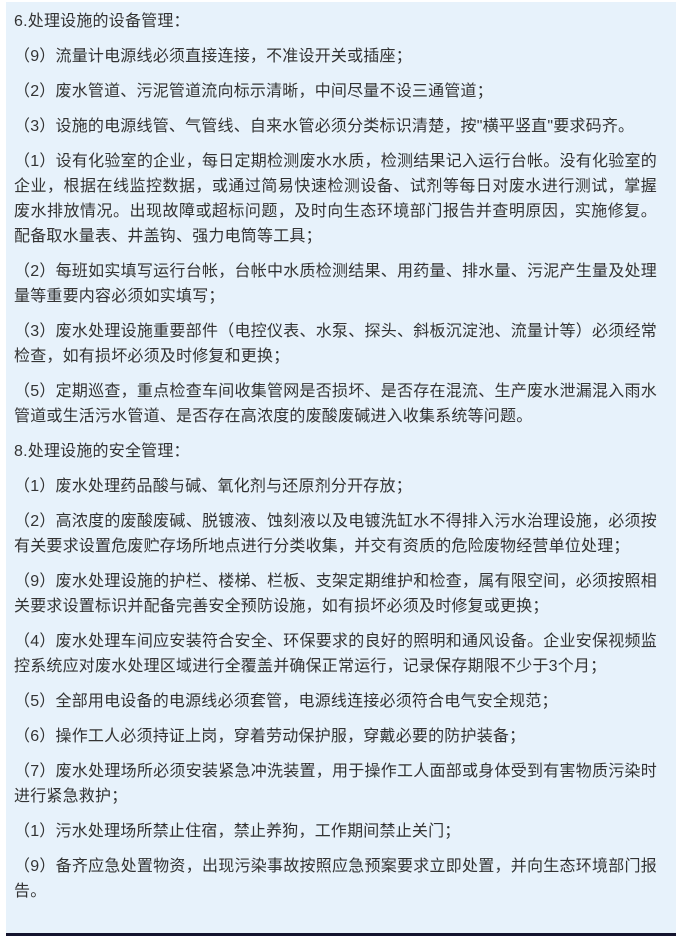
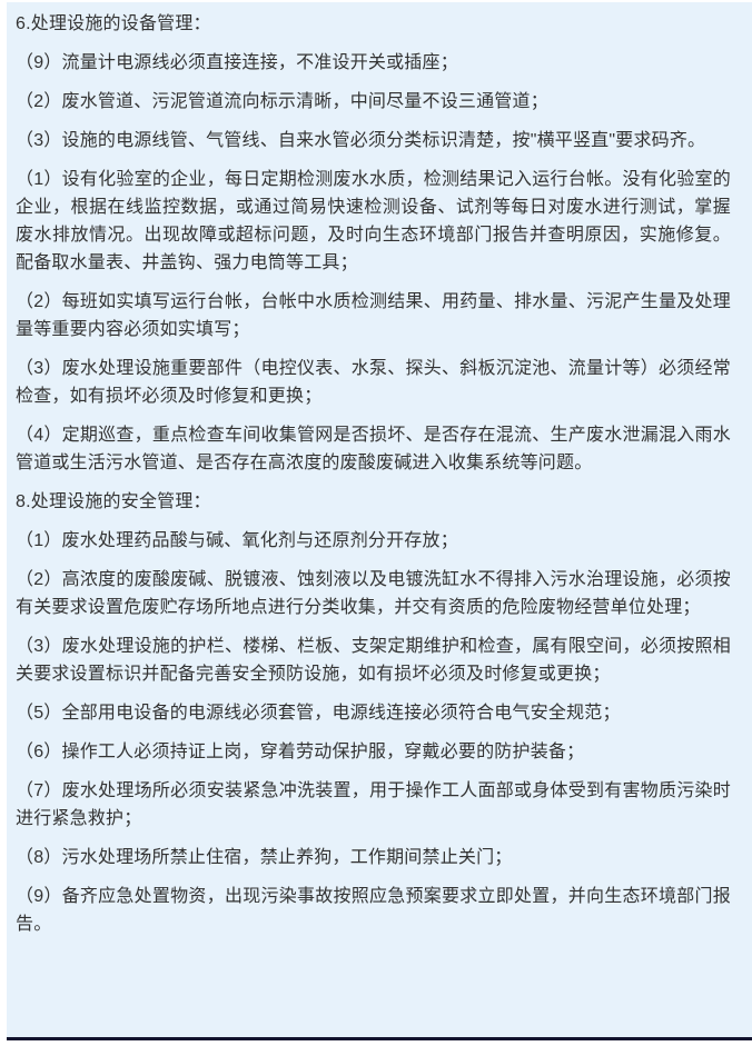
  6.处理设施的设备管理：
  （9）流量计电源线必须直接连接，不准设开关或插座；
  （2）废水管道、污泥管道流向标示清晰，中间尽量不设三通管道；
  （3）设施的电源线管、气管线、自来水管必须分类标识清楚，按"横平竖直"要求码齐。
  （1）设有化验室的企业，每日定期检测废水水质，检测结果记入运行台帐。没有化验室的企业，根据在线监控数据，或通过简易快速检测设备、试剂等每日对废水进行测试，掌握废水排放情况。出现故障或超标问题，及时向生态环境部门报告并查明原因，实施修复。配备取水量表、井盖钩、强力电筒等工具；
  （2）每班如实填写运行台帐，台帐中水质检测结果、用药量、排水量、污泥产生量及处理量等重要内容必须如实填写；
  （3）废水处理设施重要部件（电控仪表、水泵、探头、斜板沉淀池、流量计等）必须经常检查，如有损坏必须及时修复和更换；
- （5）定期巡查，重点检查车间收集管网是否损坏、是否存在混流、生产废水泄漏混入雨水管道或生活污水管道、是否存在高浓度的废酸废碱进入收集系统等问题。
+ （4）定期巡查，重点检查车间收集管网是否损坏、是否存在混流、生产废水泄漏混入雨水管道或生活污水管道、是否存在高浓度的废酸废碱进入收集系统等问题。
  8.处理设施的安全管理：
  （1）废水处理药品酸与碱、氧化剂与还原剂分开存放；
  （2）高浓度的废酸废碱、脱镀液、蚀刻液以及电镀洗缸水不得排入污水治理设施，必须按有关要求设置危废贮存场所地点进行分类收集，并交有资质的危险废物经营单位处理；
- （9）废水处理设施的护栏、楼梯、栏板、支架定期维护和检查，属有限空间，必须按照相关要求设置标识并配备完善安全预防设施，如有损坏必须及时修复或更换；
+ （3）废水处理设施的护栏、楼梯、栏板、支架定期维护和检查，属有限空间，必须按照相关要求设置标识并配备完善安全预防设施，如有损坏必须及时修复或更换；
- （4）废水处理车间应安装符合安全、环保要求的良好的照明和通风设备。企业安保视频监控系统应对废水处理区域进行全覆盖并确保正常运行，记录保存期限不少于3个月；
  （5）全部用电设备的电源线必须套管，电源线连接必须符合电气安全规范；
  （6）操作工人必须持证上岗，穿着劳动保护服，穿戴必要的防护装备；
  （7）废水处理场所必须安装紧急冲洗装置，用于操作工人面部或身体受到有害物质污染时进行紧急救护；
- （1）污水处理场所禁止住宿，禁止养狗，工作期间禁止关门；
+ （8）污水处理场所禁止住宿，禁止养狗，工作期间禁止关门；
  （9）备齐应急处置物资，出现污染事故按照应急预案要求立即处置，并向生态环境部门报告。
